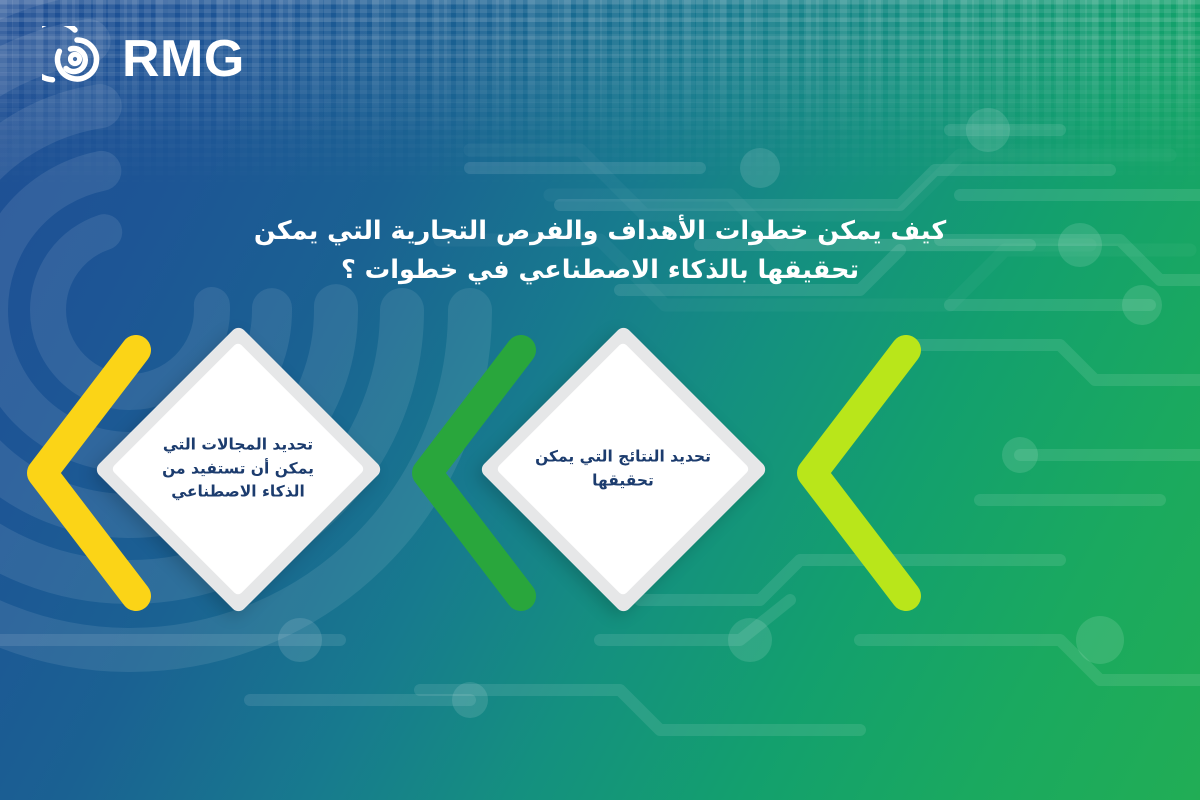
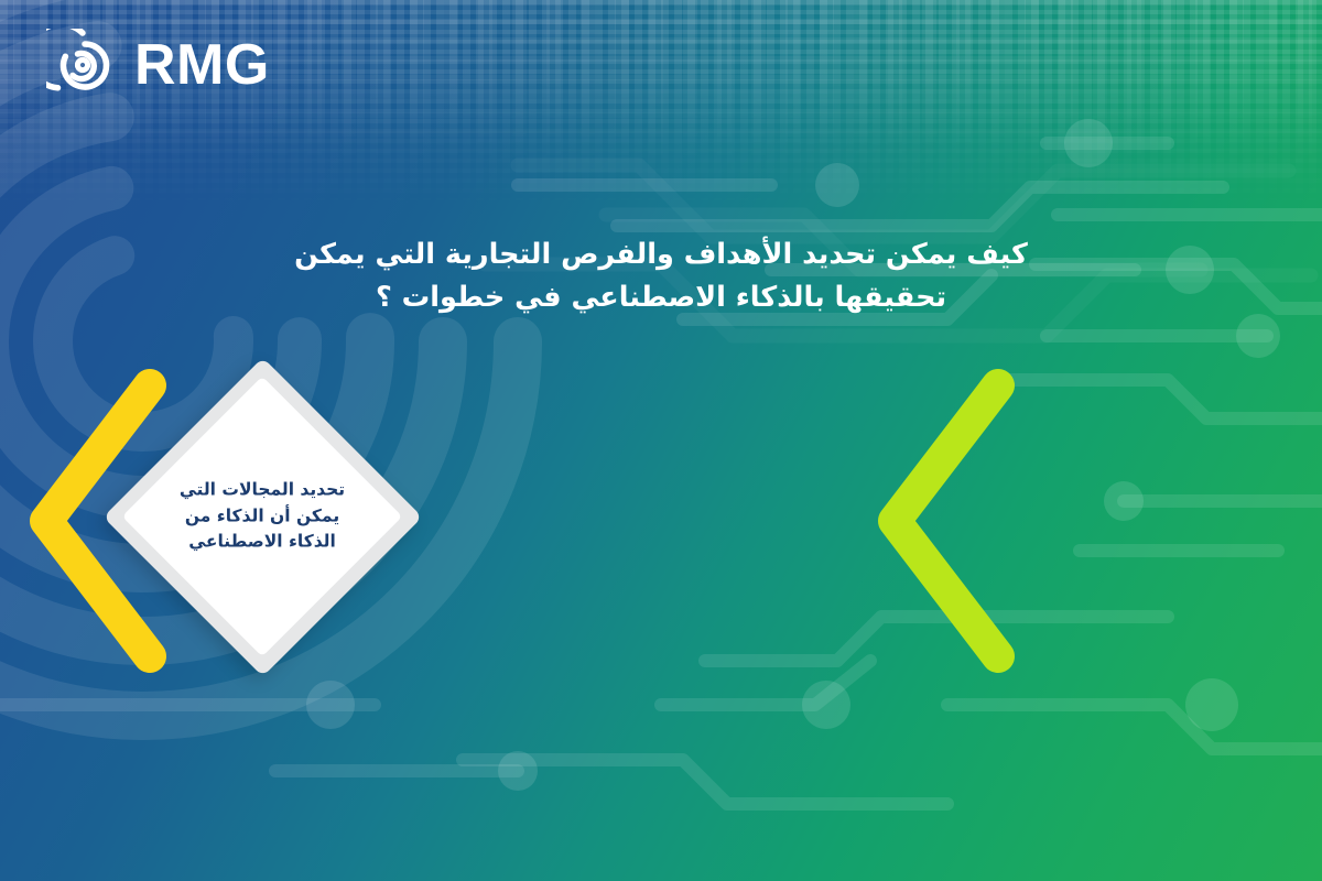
  RMG
- كيف يمكن خطوات الأهداف والفرص التجارية التي يمكن
+ كيف يمكن تحديد الأهداف والفرص التجارية التي يمكن
  تحقيقها بالذكاء الاصطناعي في خطوات ؟
- تحديد المجالات التي يمكن أن تستفيد من الذكاء الاصطناعي
+ تحديد المجالات التي يمكن أن الذكاء من الذكاء الاصطناعي
- تحديد النتائج التي يمكن تحقيقها
